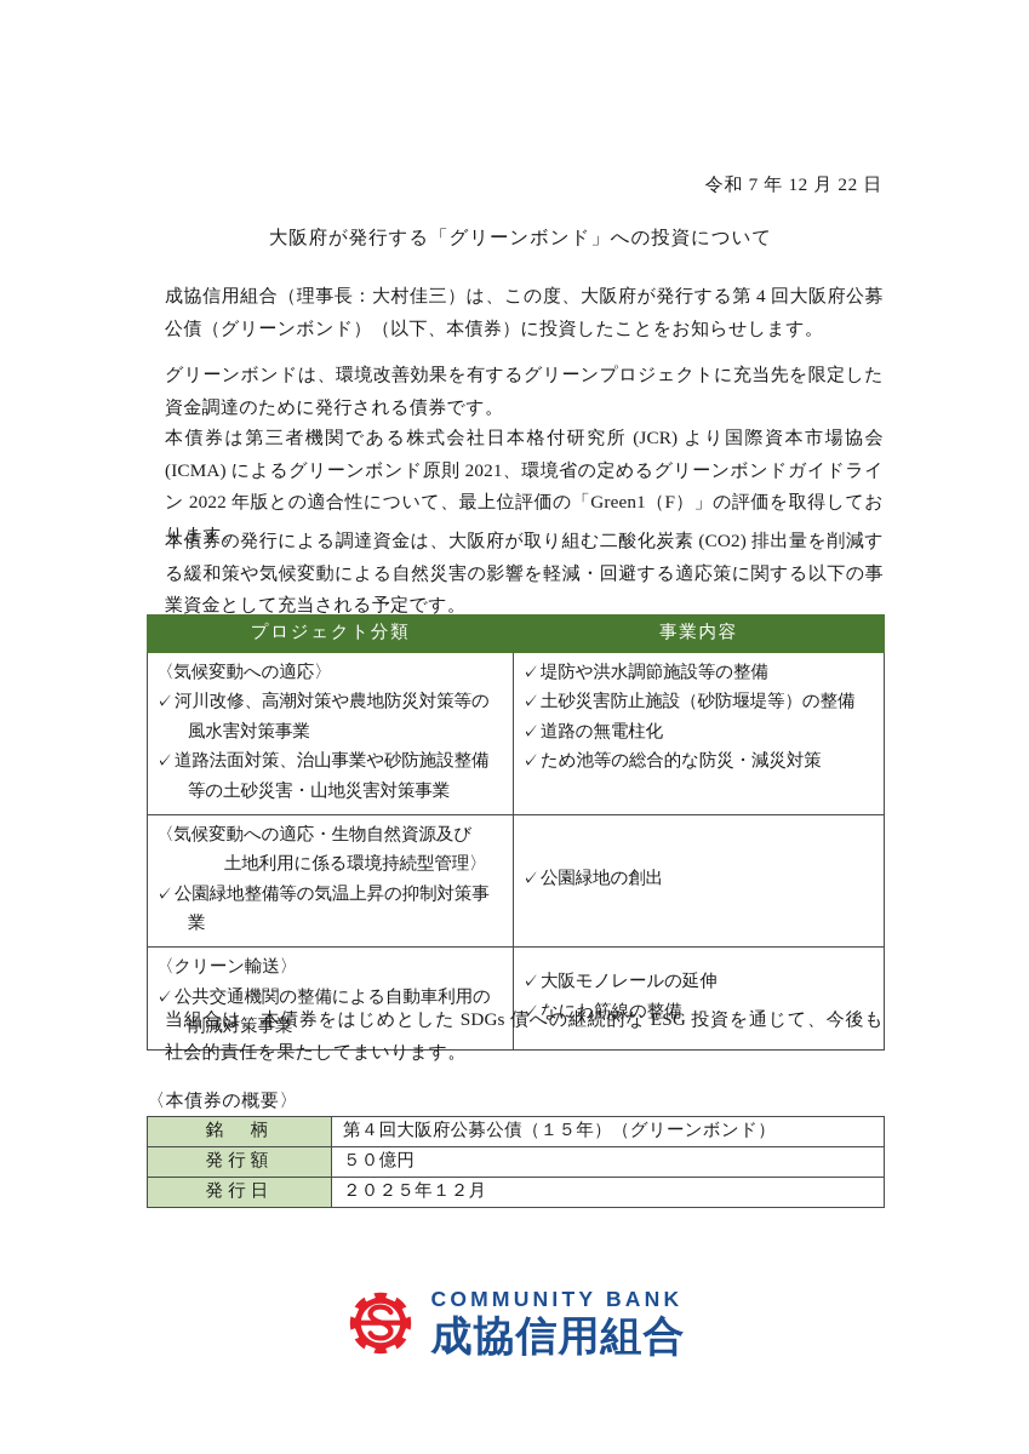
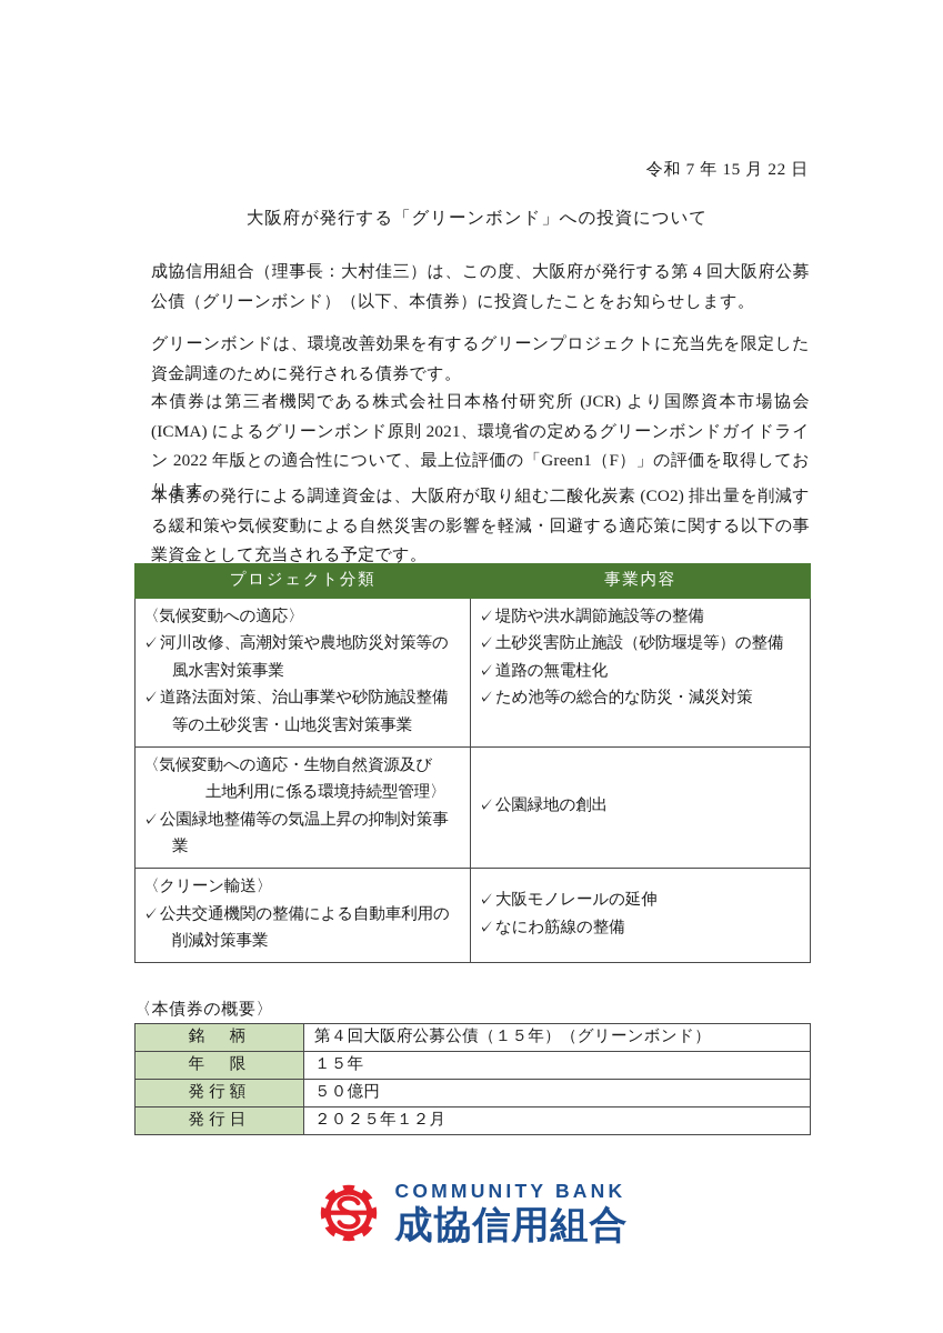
- 令和 7 年 12 月 22 日
+ 令和 7 年 15 月 22 日
  大阪府が発行する「グリーンボンド」への投資について
  成協信用組合（理事長：大村佳三）は、この度、大阪府が発行する第 4 回大阪府公募公債（グリーンボンド）（以下、本債券）に投資したことをお知らせします。
  グリーンボンドは、環境改善効果を有するグリーンプロジェクトに充当先を限定した資金調達のために発行される債券です。
  本債券は第三者機関である株式会社日本格付研究所 (JCR) より国際資本市場協会 (ICMA) によるグリーンボンド原則 2021、環境省の定めるグリーンボンドガイドライン 2022 年版との適合性について、最上位評価の「Green1（F）」の評価を取得しております。
  本債券の発行による調達資金は、大阪府が取り組む二酸化炭素 (CO2) 排出量を削減する緩和策や気候変動による自然災害の影響を軽減・回避する適応策に関する以下の事業資金として充当される予定です。
  プロジェクト分類	事業内容
  〈気候変動への適応〉✓ 河川改修、高潮対策や農地防災対策等の風水害対策事業✓ 道路法面対策、治山事業や砂防施設整備等の土砂災害・山地災害対策事業	✓ 堤防や洪水調節施設等の整備✓ 土砂災害防止施設（砂防堰堤等）の整備✓ 道路の無電柱化✓ ため池等の総合的な防災・減災対策
  〈気候変動への適応・生物自然資源及び土地利用に係る環境持続型管理〉✓ 公園緑地整備等の気温上昇の抑制対策事業	✓ 公園緑地の創出
  〈クリーン輸送〉✓ 公共交通機関の整備による自動車利用の削減対策事業	✓ 大阪モノレールの延伸✓ なにわ筋線の整備
  〈本債券の概要〉
  銘 柄	第４回大阪府公募公債（１５年）（グリーンボンド）
+ 年 限	１５年
  発行額	５０億円
  発行日	２０２５年１２月
- 当組合は、本債券をはじめとした SDGs 債への継続的な ESG 投資を通じて、今後も社会的責任を果たしてまいります。
  COMMUNITY BANK
  成協信用組合
